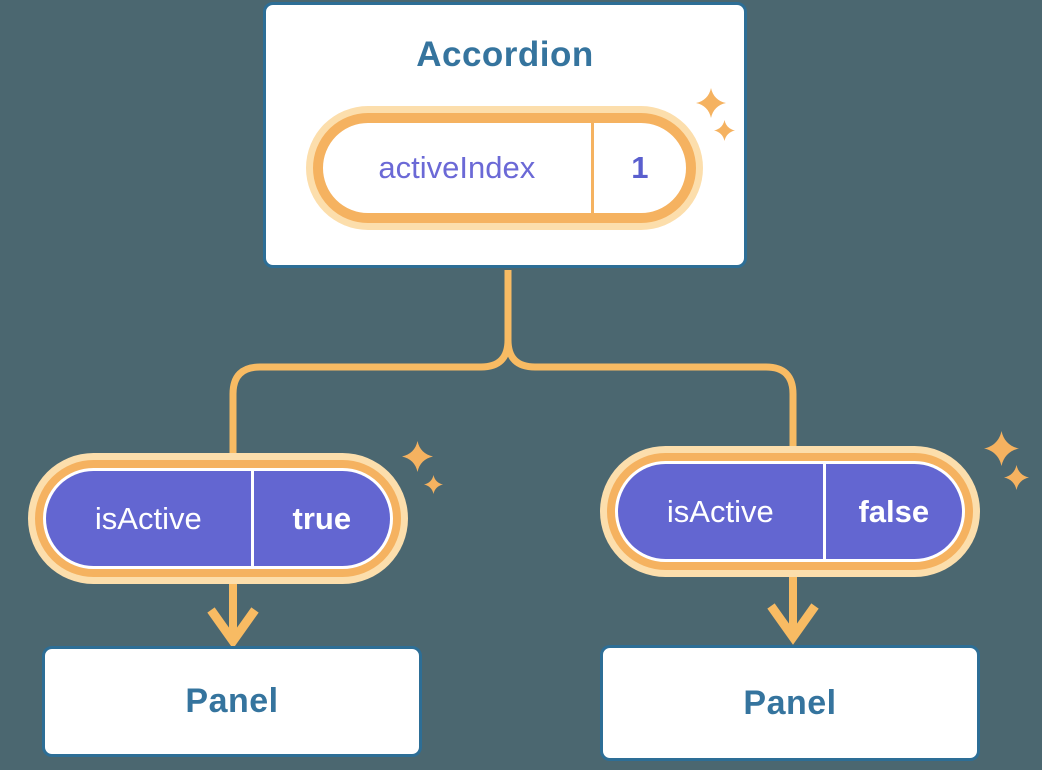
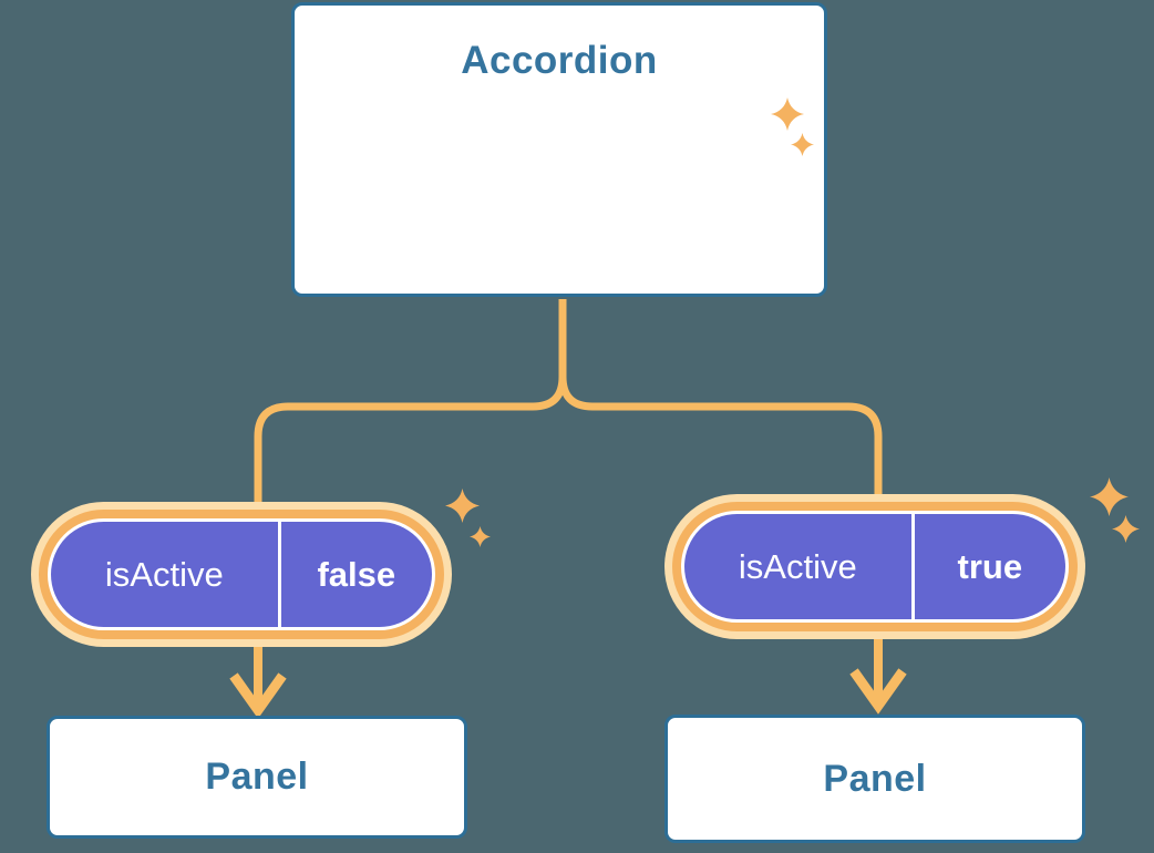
  Accordion
- activeIndex
- 1
  isActive
- true
+ false
  isActive
- false
+ true
  Panel
  Panel
